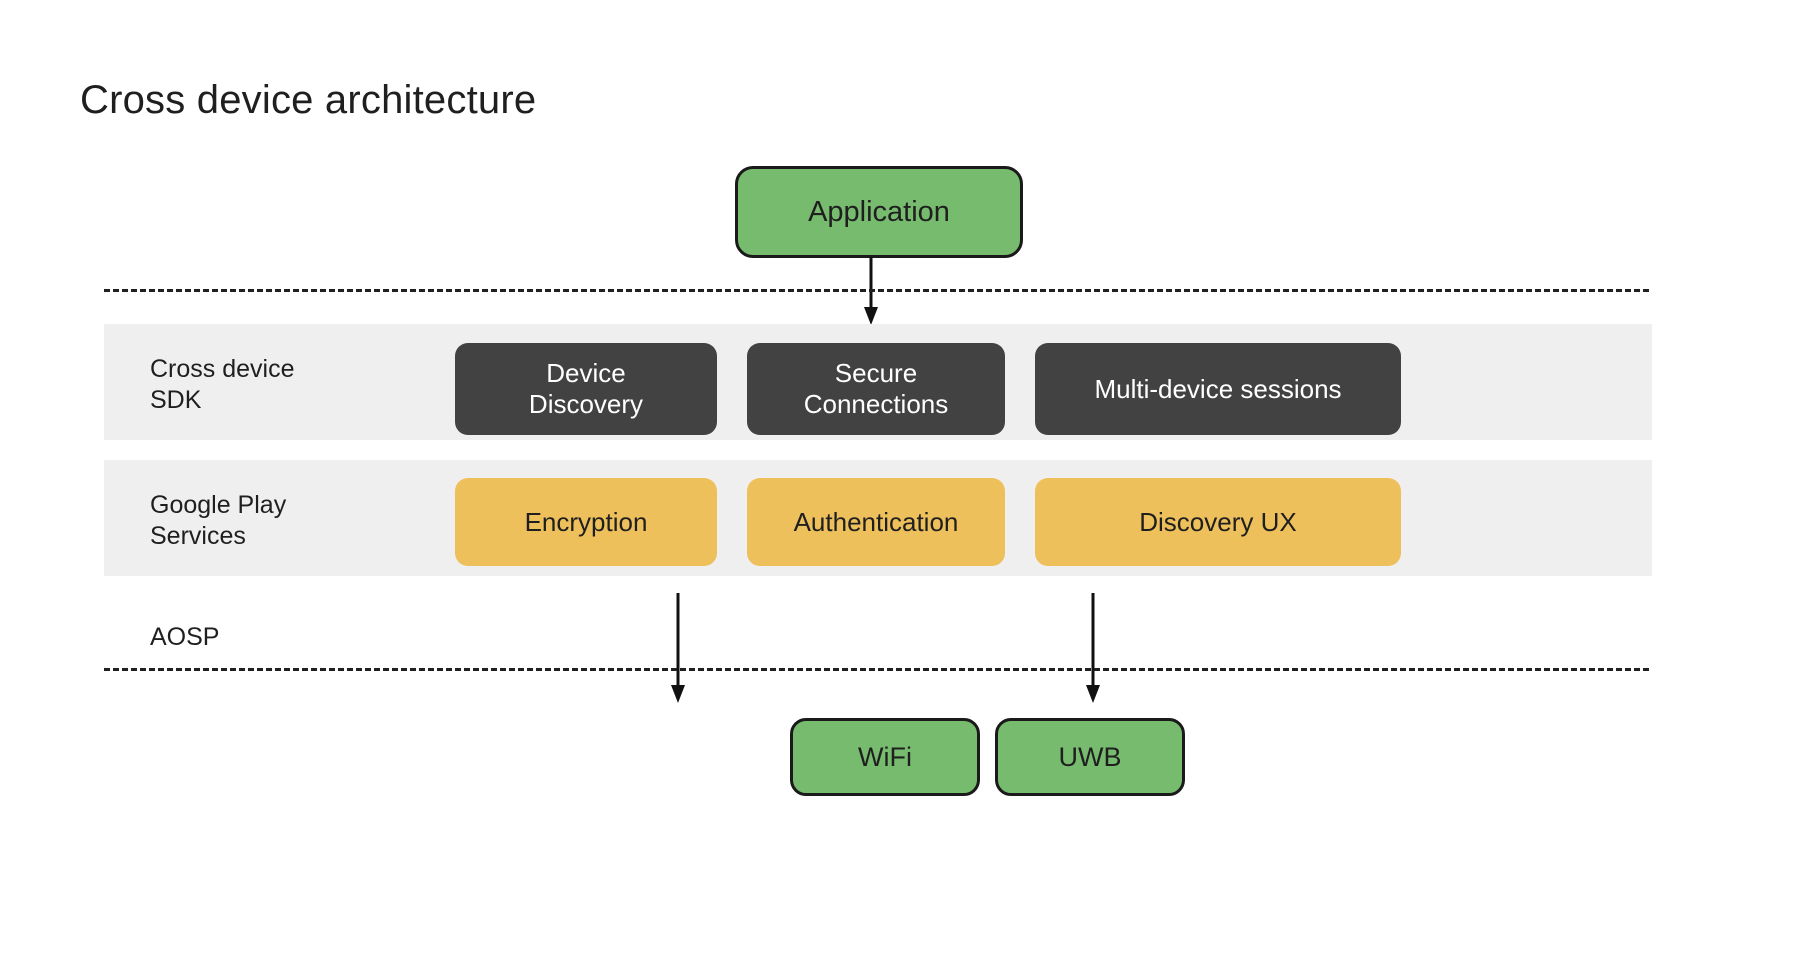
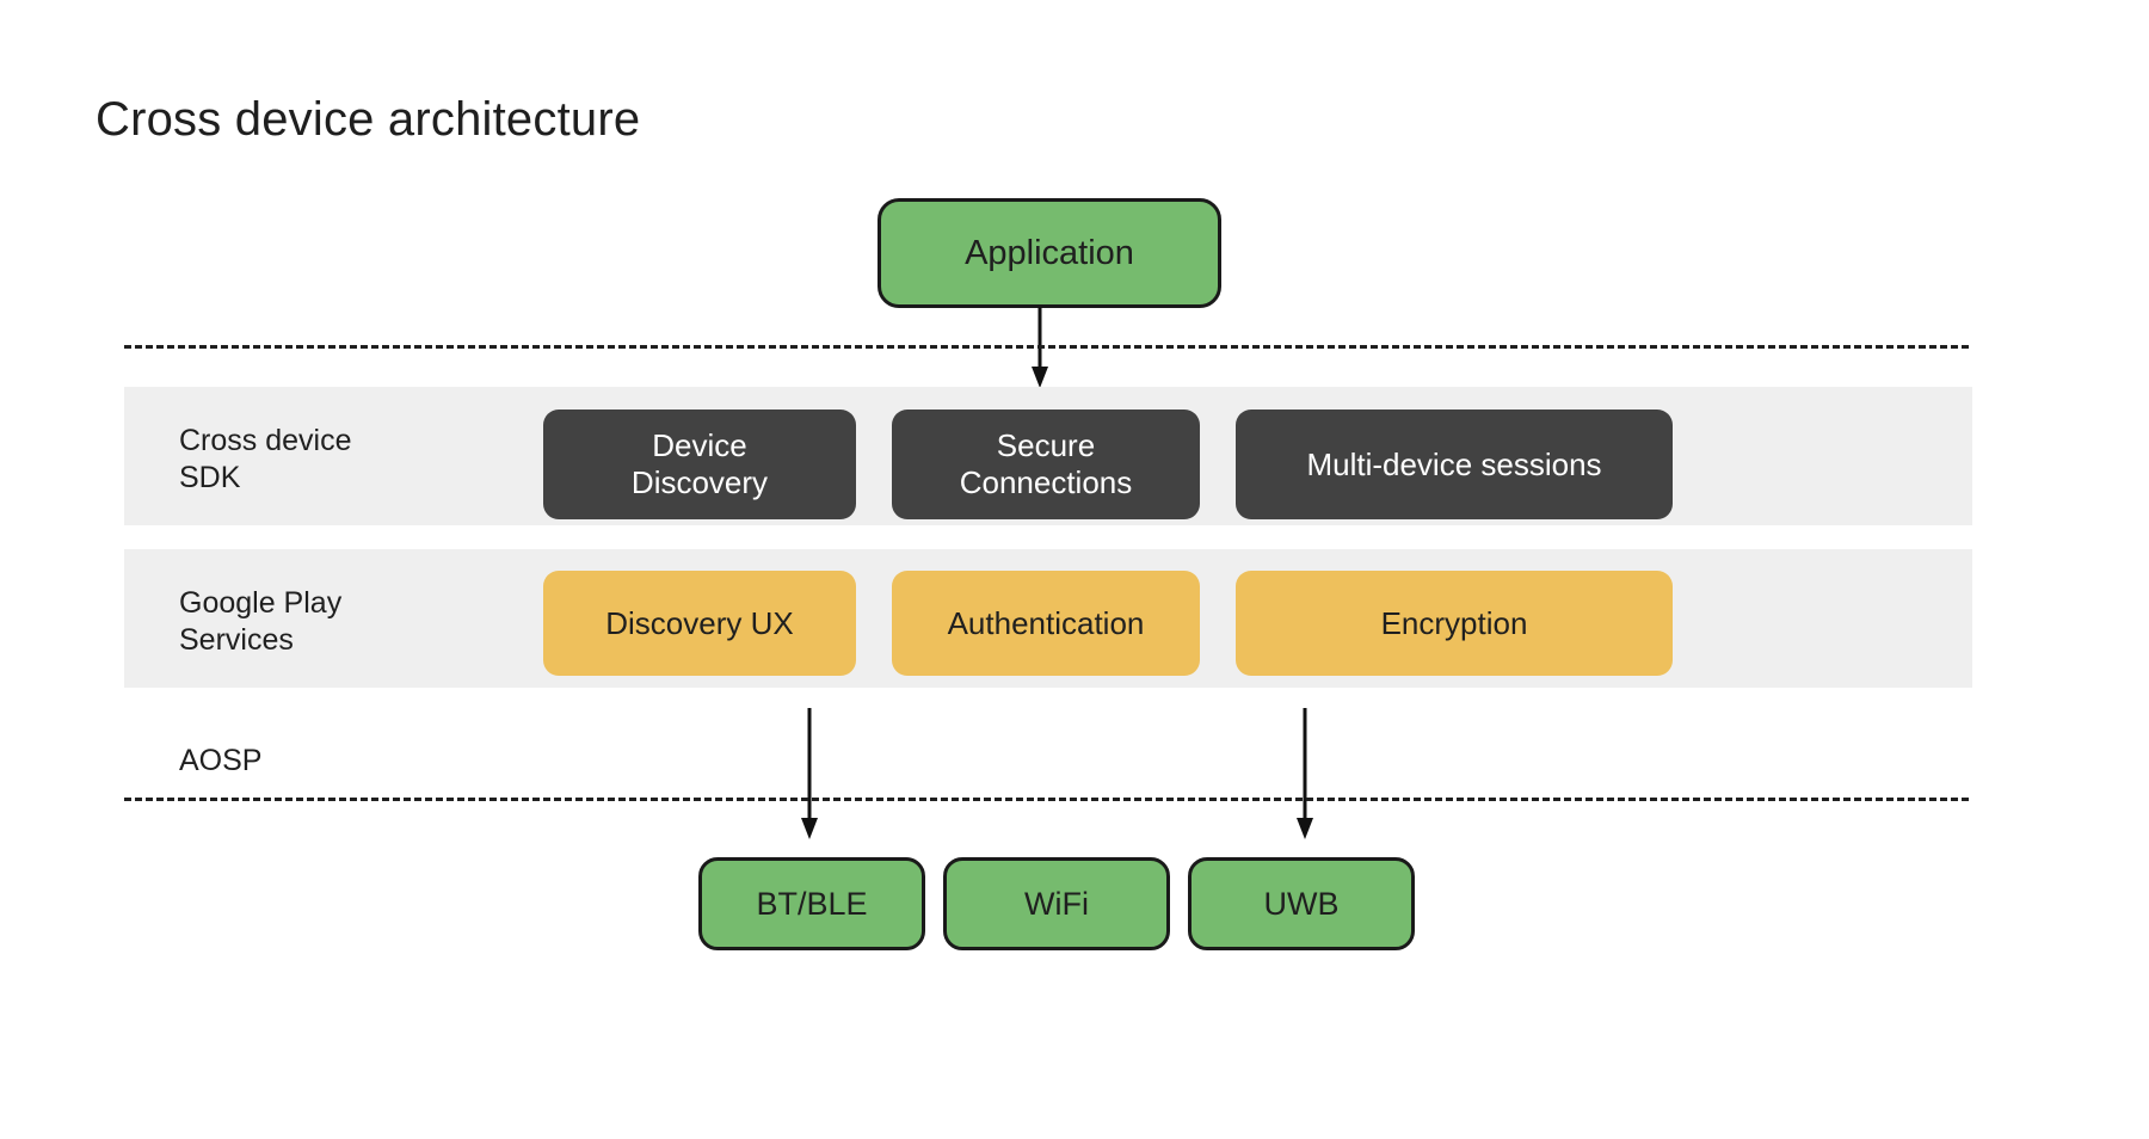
  Cross device architecture
  Application
  Cross device
  SDK
  Device
  Discovery
  Secure
  Connections
  Multi-device sessions
  Google Play
  Services
- Encryption
+ Discovery UX
  Authentication
- Discovery UX
+ Encryption
  AOSP
+ BT/BLE
  WiFi
  UWB
